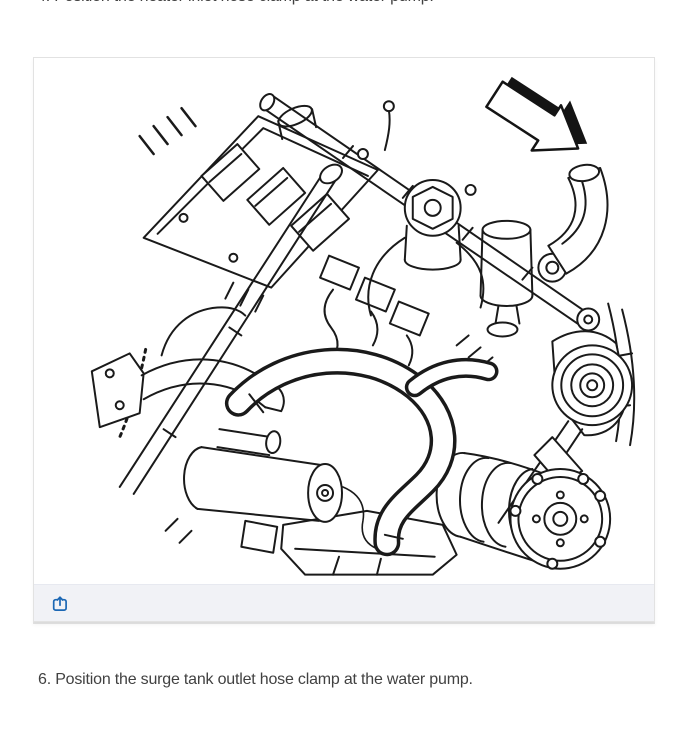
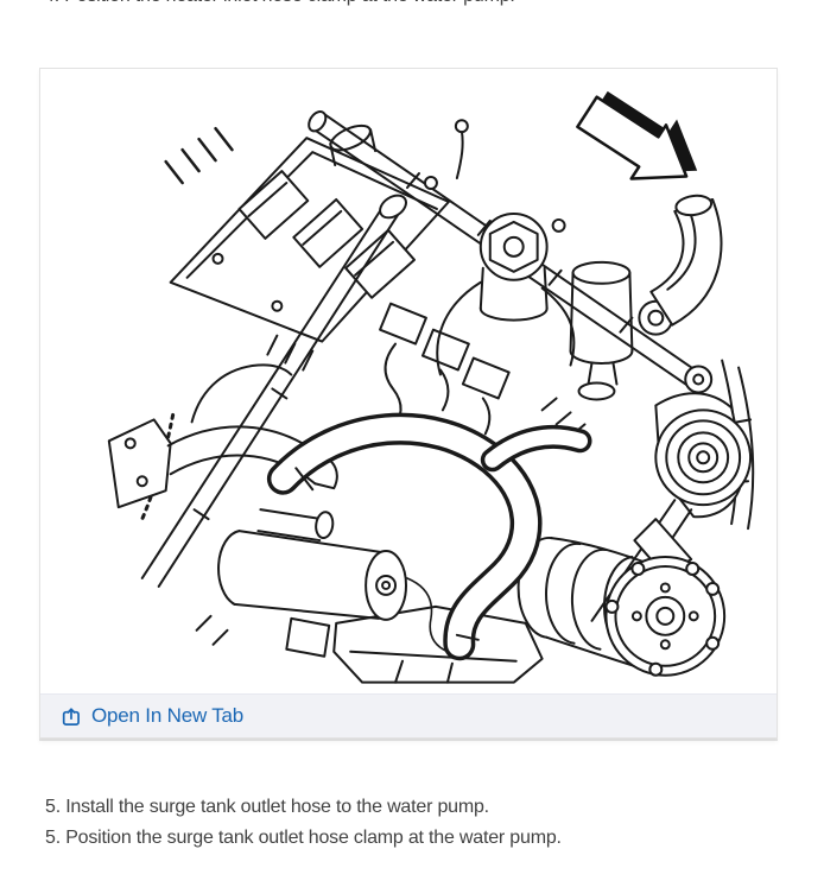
+ Open In New Tab
+ 5. Install the surge tank outlet hose to the water pump.
- 6. Position the surge tank outlet hose clamp at the water pump.
+ 5. Position the surge tank outlet hose clamp at the water pump.
